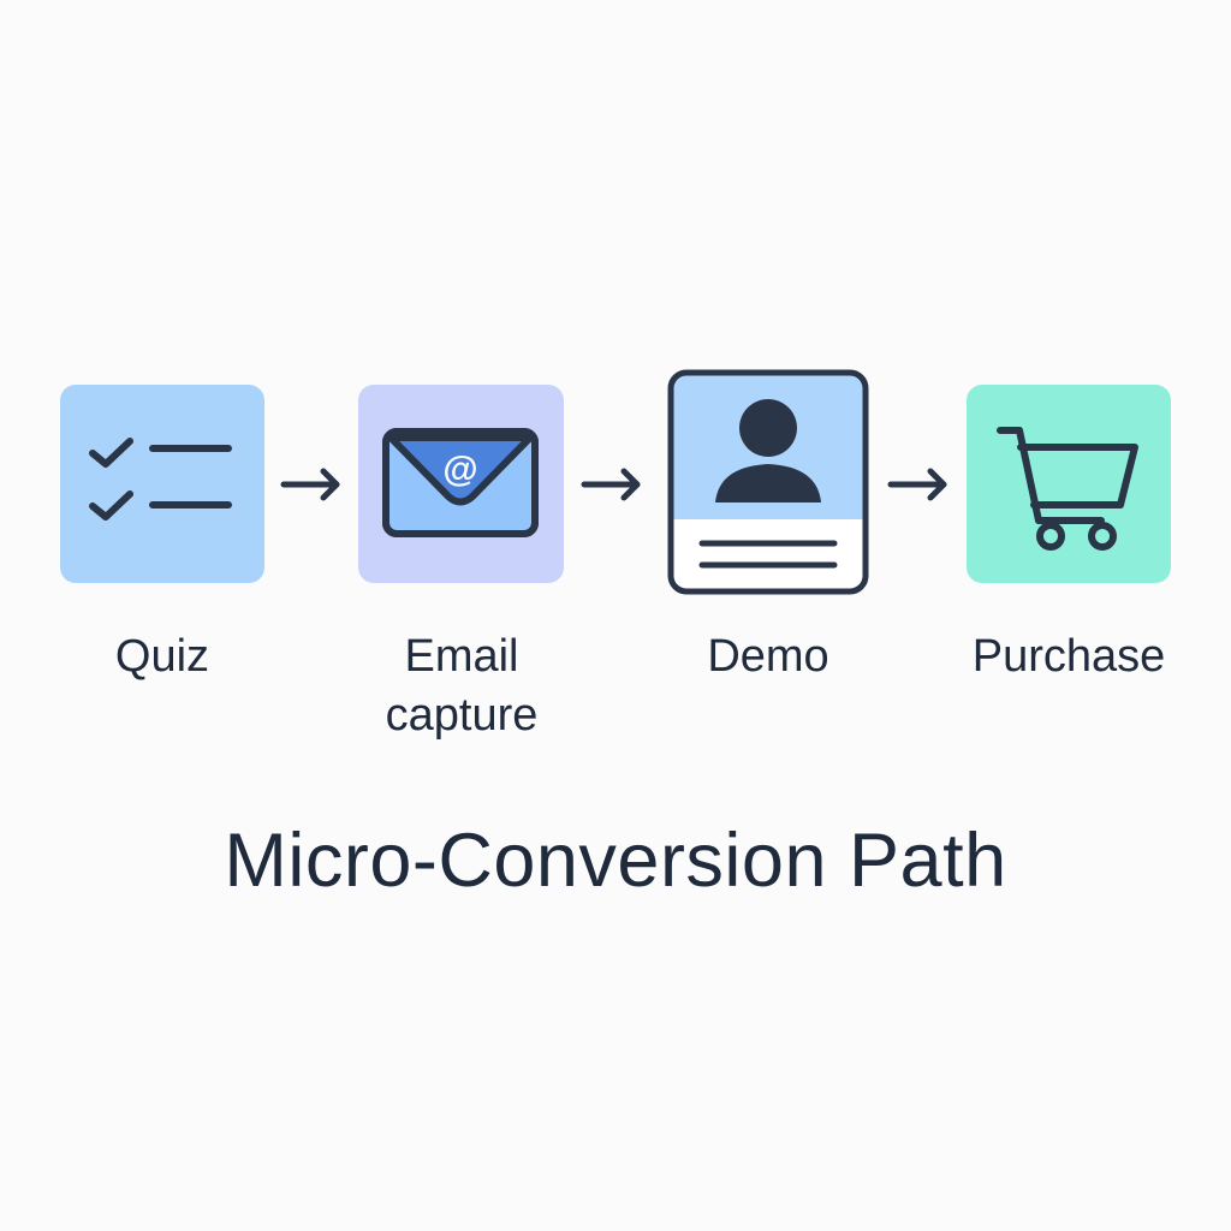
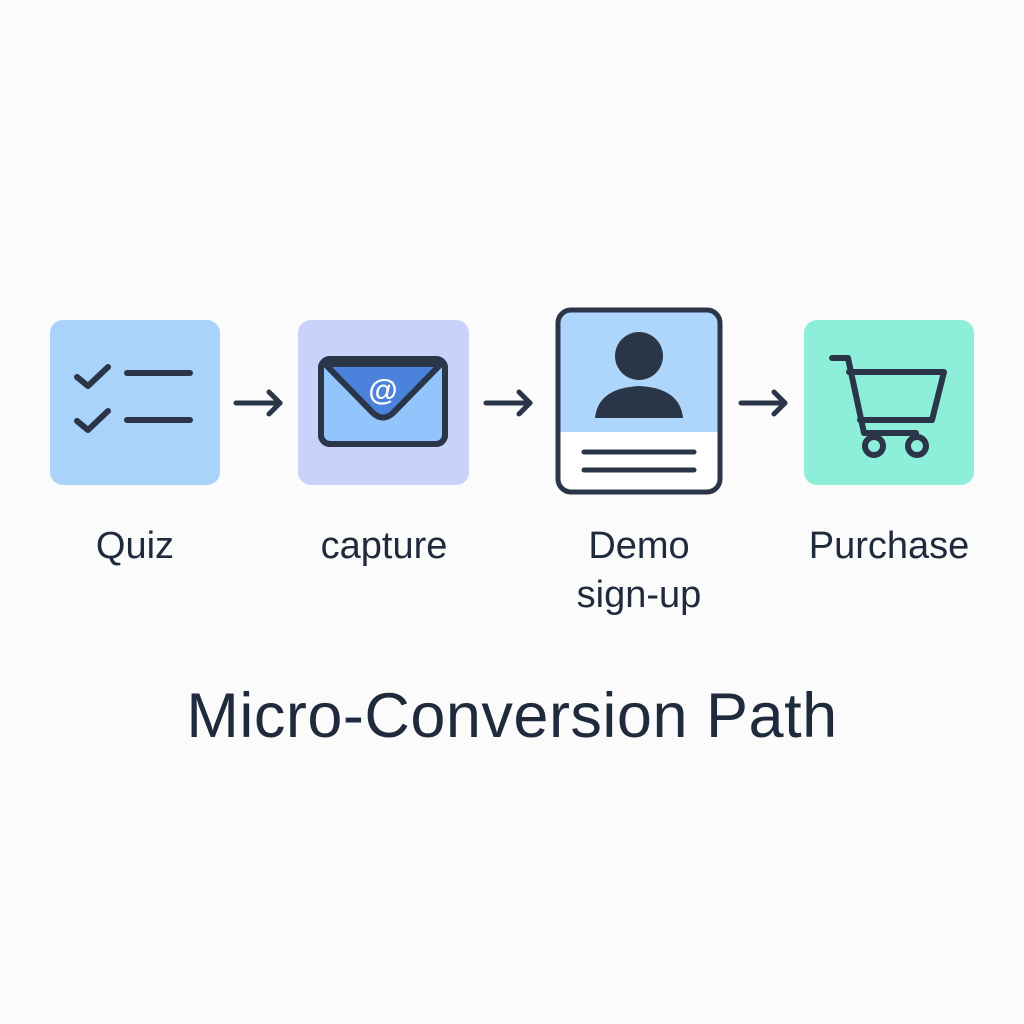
  @
  Quiz
- Email
  capture
  Demo
+ sign-up
  Purchase
  Micro-Conversion Path
